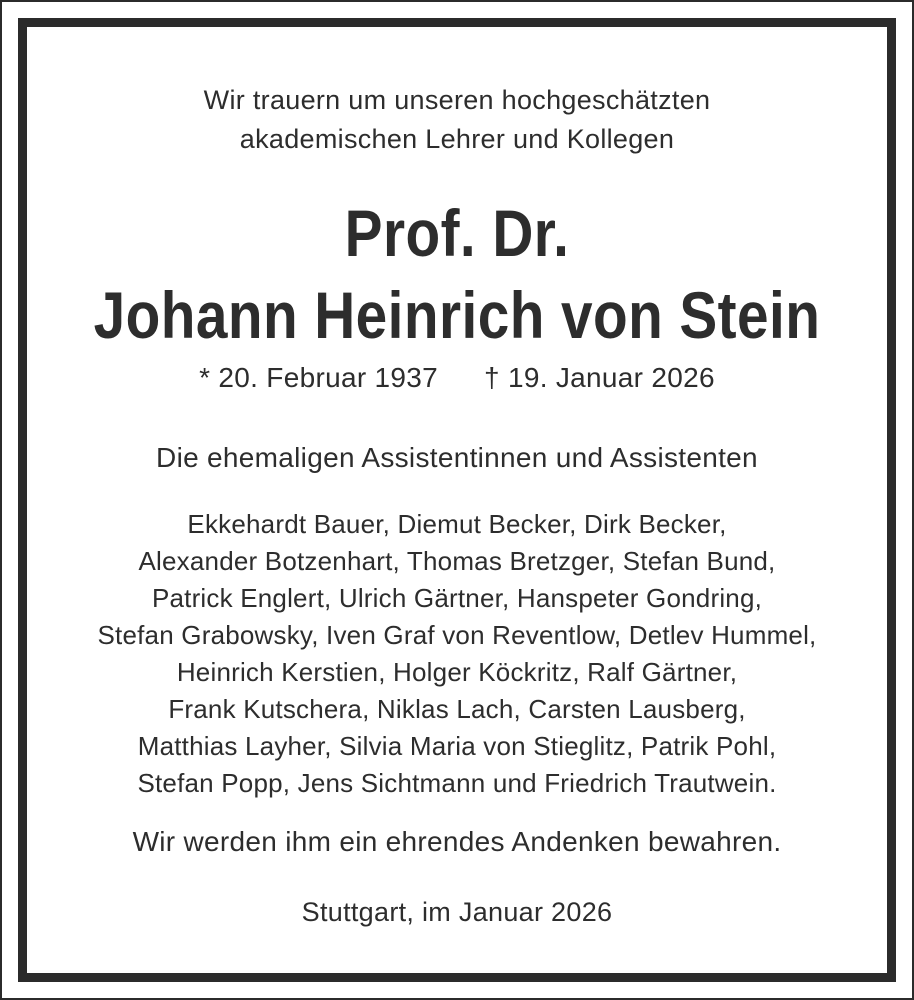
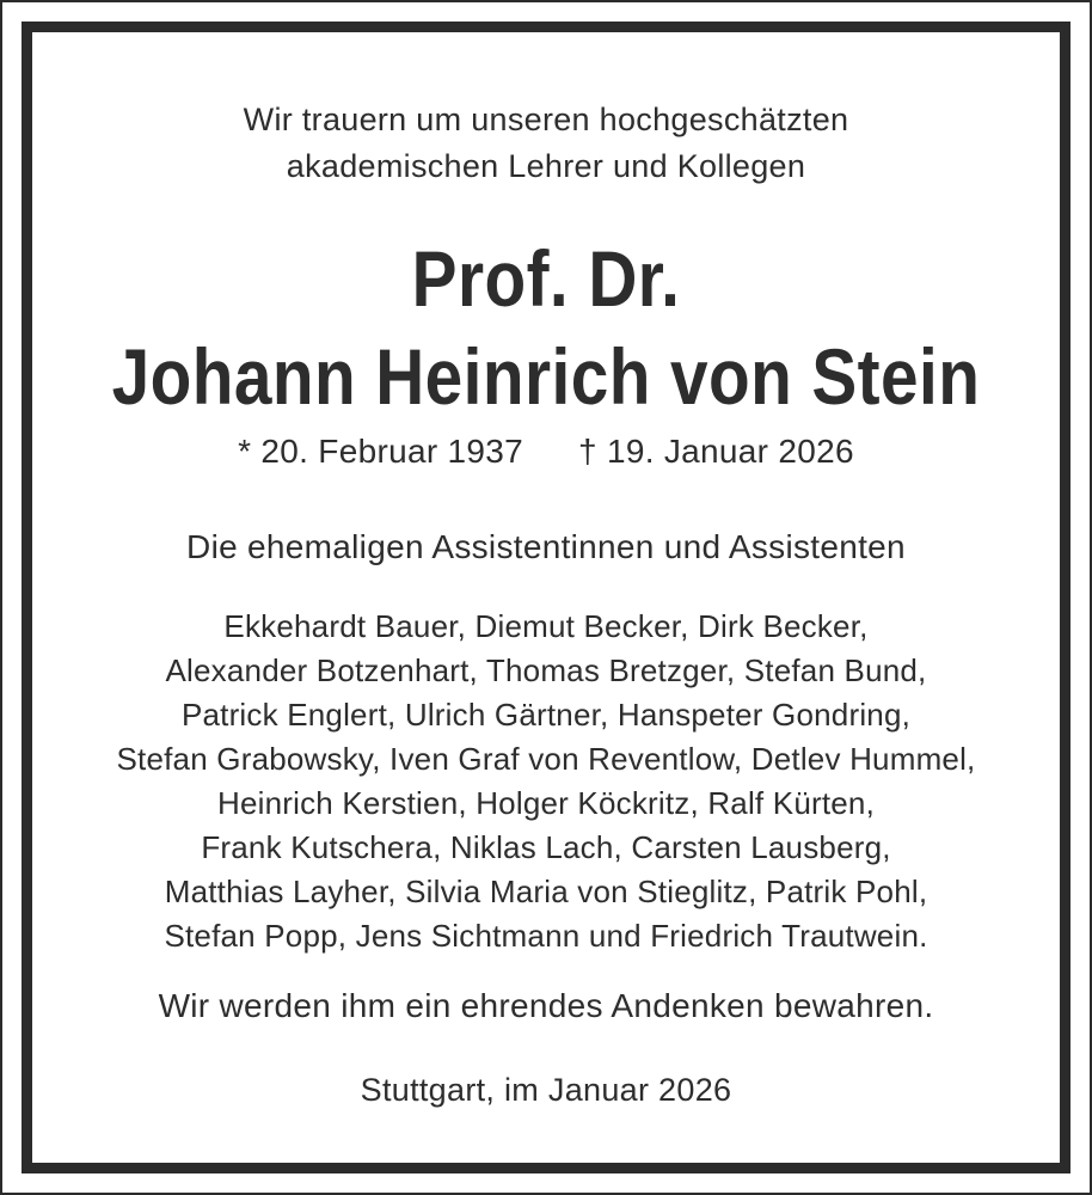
  Wir trauern um unseren hochgeschätzten
  akademischen Lehrer und Kollegen
  Prof. Dr.
  Johann Heinrich von Stein
  * 20. Februar 1937
  † 19. Januar 2026
  Die ehemaligen Assistentinnen und Assistenten
  Ekkehardt Bauer, Diemut Becker, Dirk Becker,
  Alexander Botzenhart, Thomas Bretzger, Stefan Bund,
  Patrick Englert, Ulrich Gärtner, Hanspeter Gondring,
  Stefan Grabowsky, Iven Graf von Reventlow, Detlev Hummel,
- Heinrich Kerstien, Holger Köckritz, Ralf Gärtner,
+ Heinrich Kerstien, Holger Köckritz, Ralf Kürten,
  Frank Kutschera, Niklas Lach, Carsten Lausberg,
  Matthias Layher, Silvia Maria von Stieglitz, Patrik Pohl,
  Stefan Popp, Jens Sichtmann und Friedrich Trautwein.
  Wir werden ihm ein ehrendes Andenken bewahren.
  Stuttgart, im Januar 2026
